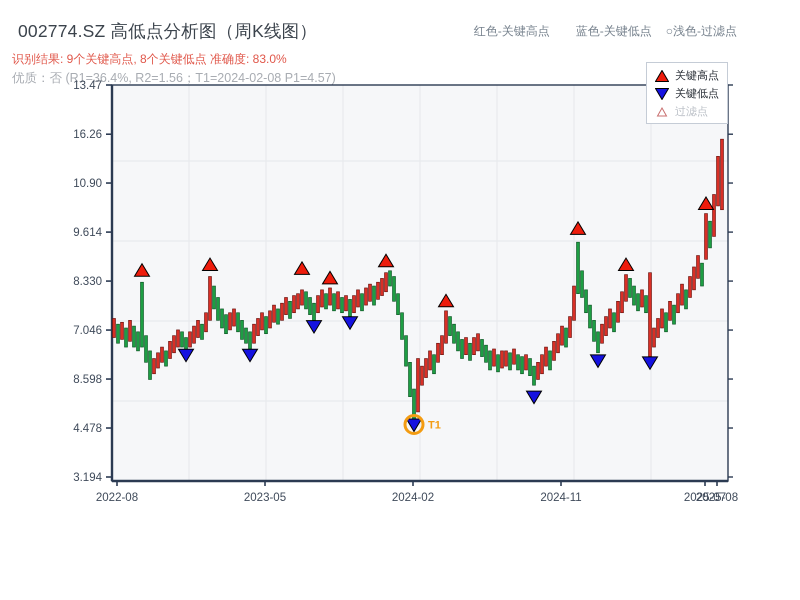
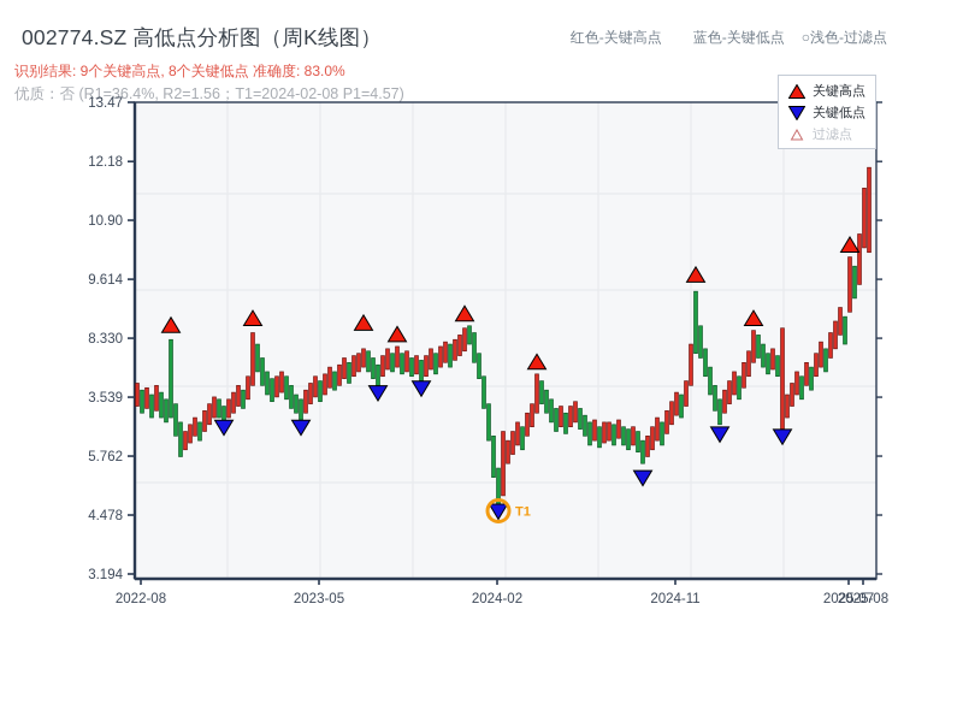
  002774.SZ 高低点分析图（周K线图）
  红色-关键高点 蓝色-关键低点 ○浅色-过滤点
  识别结果: 9个关键高点, 8个关键低点 准确度: 83.0%
  优质：否 (R1=36.4%, R2=1.56；T1=2024-02-08 P1=4.57)
  13.47
- 16.26
+ 12.18
  10.90
  9.614
  8.330
- 7.046
+ 3.539
- 8.598
+ 5.762
  4.478
  3.194
  2022-08
  2023-05
  2024-02
  2024-11
  2025-07
  2025-08
  T1
  关键高点
  关键低点
  过滤点
